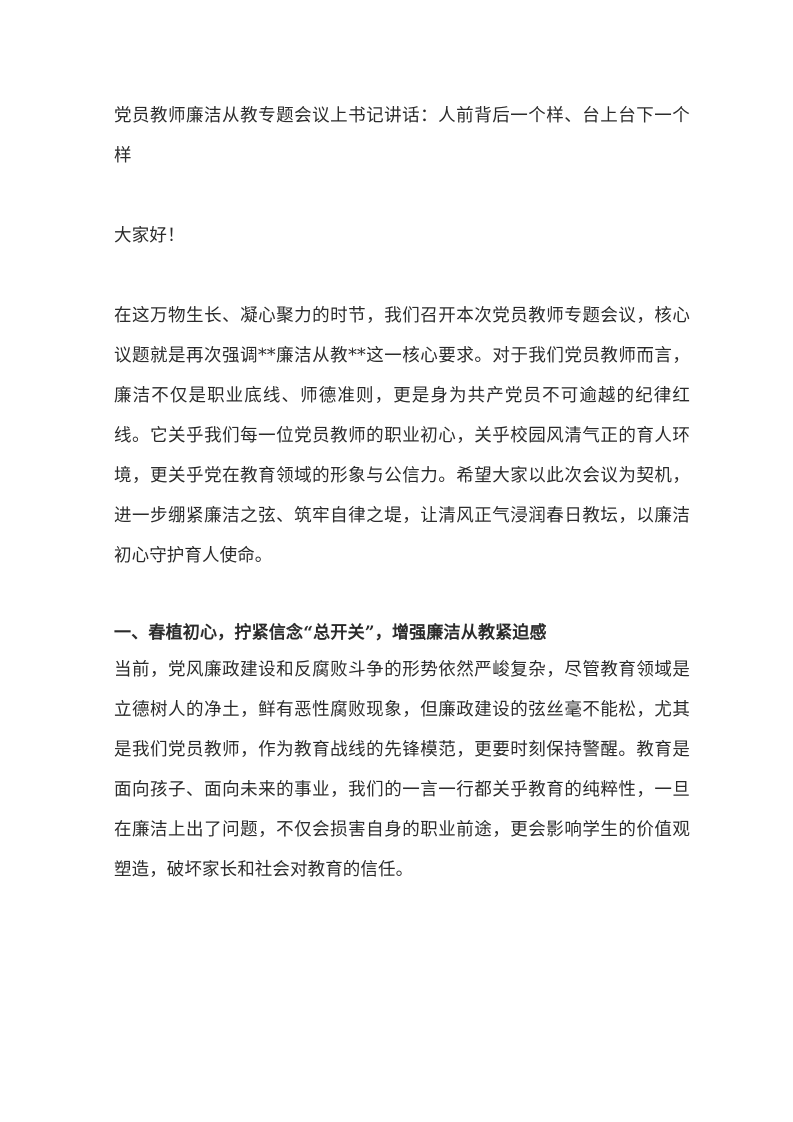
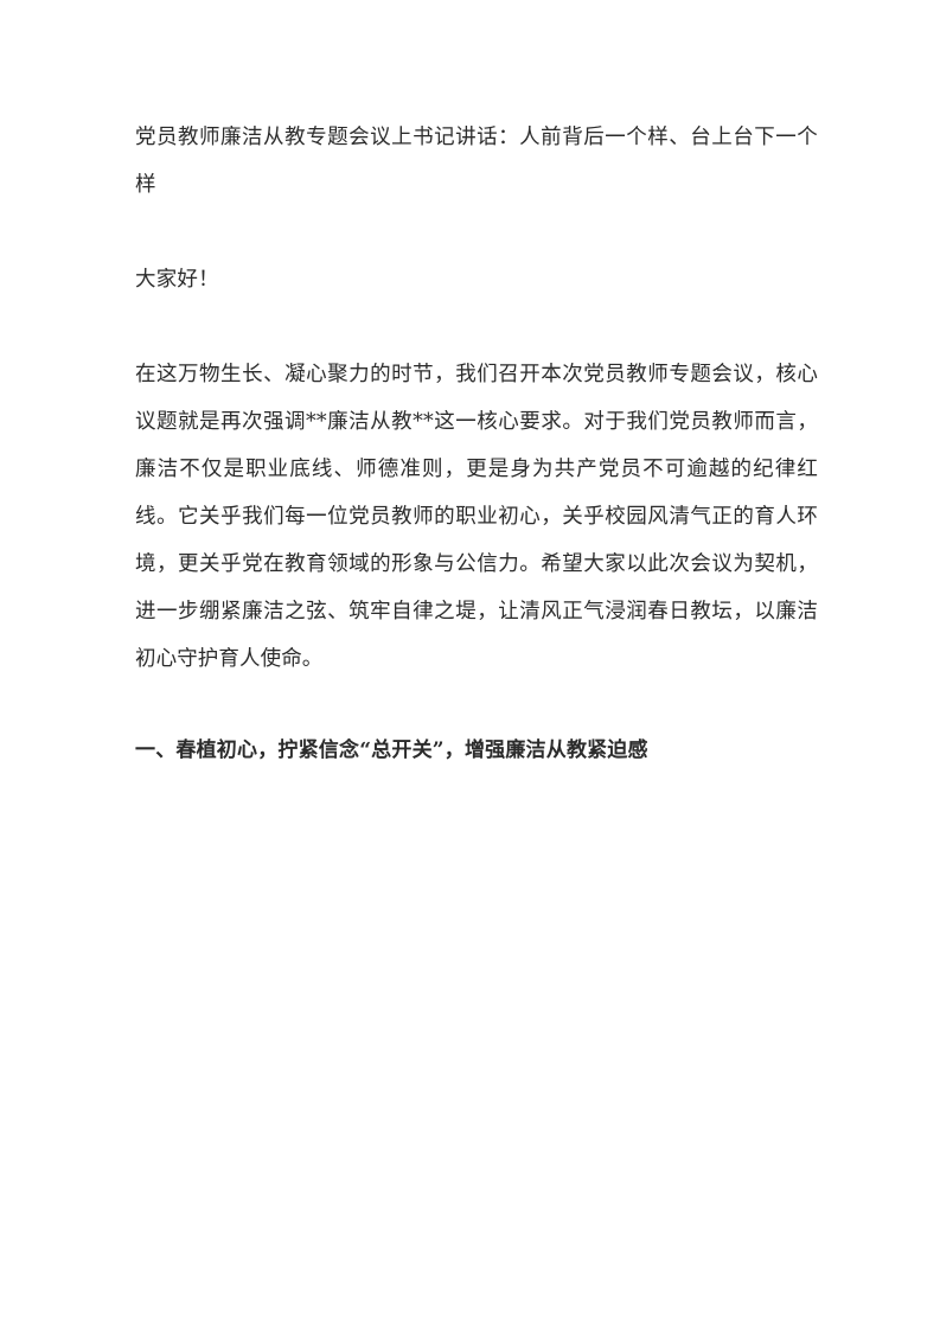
  党员教师廉洁从教专题会议上书记讲话：人前背后一个样、台上台下一个样
  大家好！
  在这万物生长、凝心聚力的时节，我们召开本次党员教师专题会议，核心议题就是再次强调**廉洁从教**这一核心要求。对于我们党员教师而言，廉洁不仅是职业底线、师德准则，更是身为共产党员不可逾越的纪律红线。它关乎我们每一位党员教师的职业初心，关乎校园风清气正的育人环境，更关乎党在教育领域的形象与公信力。希望大家以此次会议为契机，进一步绷紧廉洁之弦、筑牢自律之堤，让清风正气浸润春日教坛，以廉洁初心守护育人使命。
  一、春植初心，拧紧信念“总开关”，增强廉洁从教紧迫感
- 当前，党风廉政建设和反腐败斗争的形势依然严峻复杂，尽管教育领域是立德树人的净土，鲜有恶性腐败现象，但廉政建设的弦丝毫不能松，尤其是我们党员教师，作为教育战线的先锋模范，更要时刻保持警醒。教育是面向孩子、面向未来的事业，我们的一言一行都关乎教育的纯粹性，一旦在廉洁上出了问题，不仅会损害自身的职业前途，更会影响学生的价值观塑造，破坏家长和社会对教育的信任。
